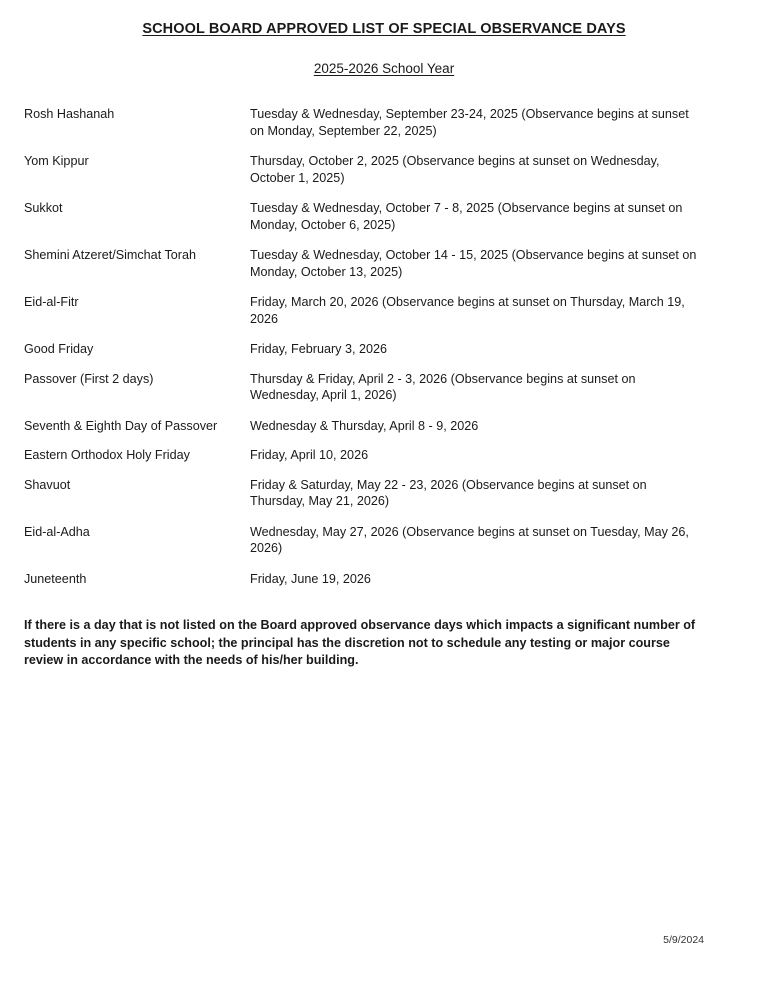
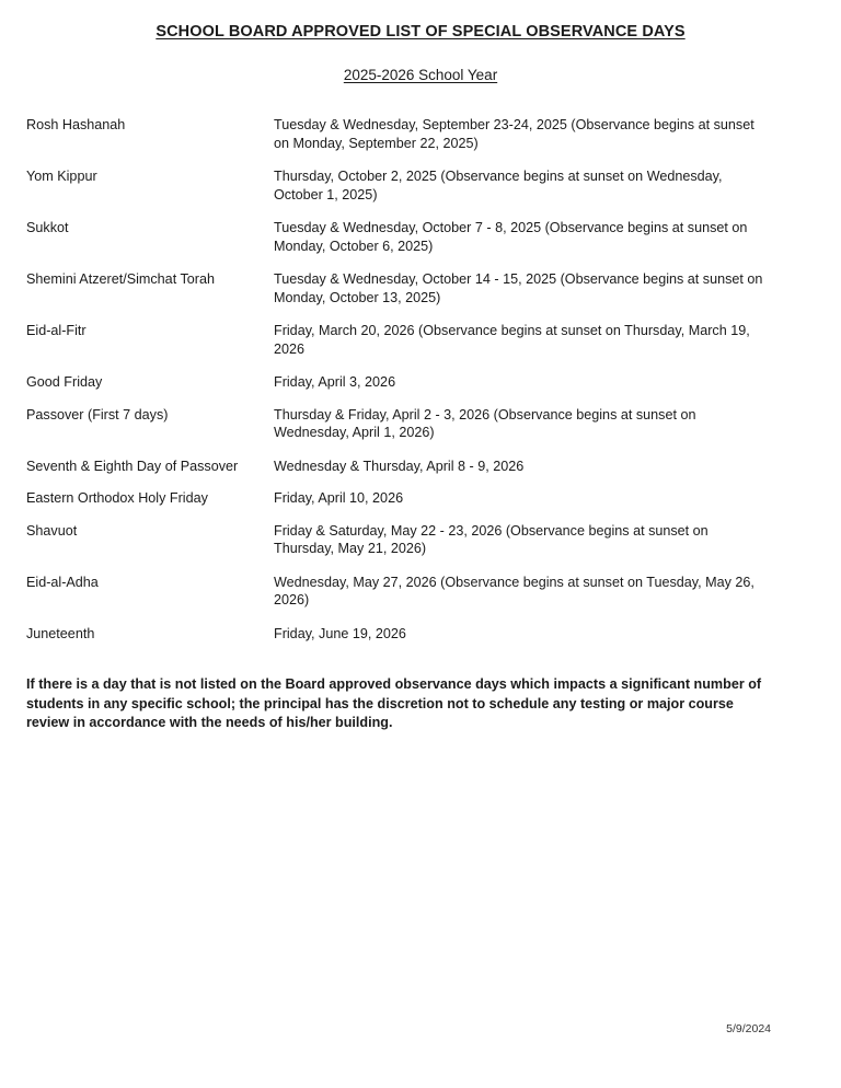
  SCHOOL BOARD APPROVED LIST OF SPECIAL OBSERVANCE DAYS
  2025-2026 School Year
  Rosh Hashanah
  Tuesday & Wednesday, September 23-24, 2025 (Observance begins at sunset on Monday, September 22, 2025)
  Yom Kippur
  Thursday, October 2, 2025 (Observance begins at sunset on Wednesday, October 1, 2025)
  Sukkot
  Tuesday & Wednesday, October 7 - 8, 2025 (Observance begins at sunset on Monday, October 6, 2025)
  Shemini Atzeret/Simchat Torah
  Tuesday & Wednesday, October 14 - 15, 2025 (Observance begins at sunset on Monday, October 13, 2025)
  Eid-al-Fitr
  Friday, March 20, 2026 (Observance begins at sunset on Thursday, March 19, 2026
  Good Friday
- Friday, February 3, 2026
+ Friday, April 3, 2026
- Passover (First 2 days)
+ Passover (First 7 days)
  Thursday & Friday, April 2 - 3, 2026 (Observance begins at sunset on Wednesday, April 1, 2026)
  Seventh & Eighth Day of Passover
  Wednesday & Thursday, April 8 - 9, 2026
  Eastern Orthodox Holy Friday
  Friday, April 10, 2026
  Shavuot
  Friday & Saturday, May 22 - 23, 2026 (Observance begins at sunset on Thursday, May 21, 2026)
  Eid-al-Adha
  Wednesday, May 27, 2026 (Observance begins at sunset on Tuesday, May 26, 2026)
  Juneteenth
  Friday, June 19, 2026
  If there is a day that is not listed on the Board approved observance days which impacts a significant number of students in any specific school; the principal has the discretion not to schedule any testing or major course review in accordance with the needs of his/her building.
  5/9/2024
